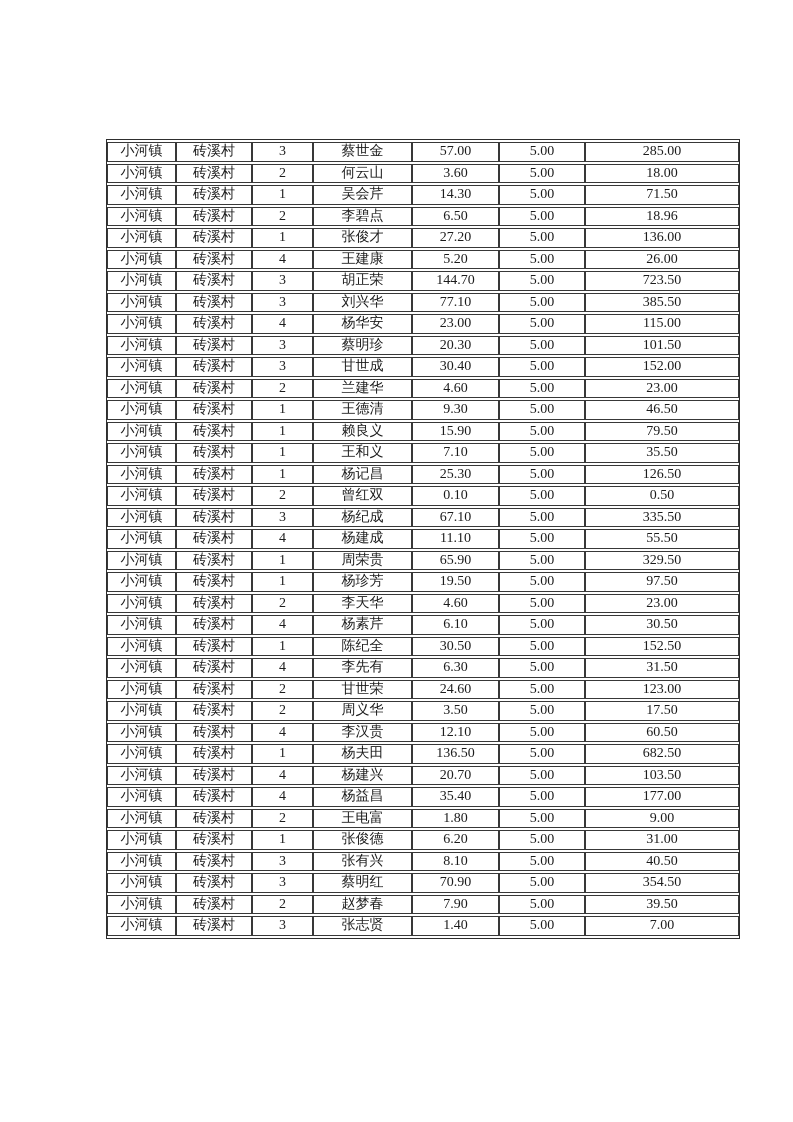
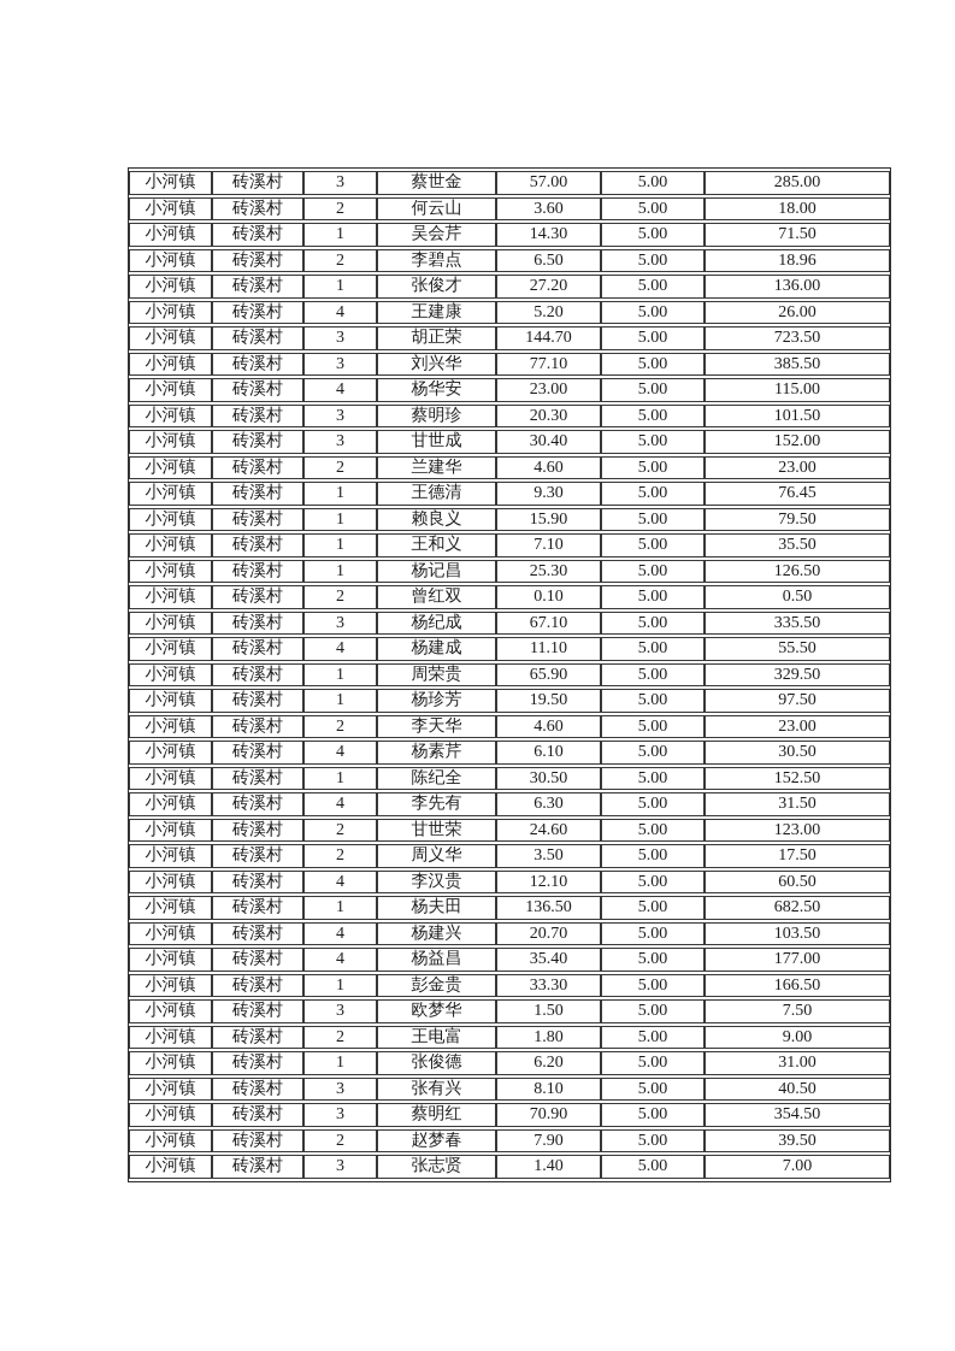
  小河镇	砖溪村	3	蔡世金	57.00	5.00	285.00
  小河镇	砖溪村	2	何云山	3.60	5.00	18.00
  小河镇	砖溪村	1	吴会芹	14.30	5.00	71.50
  小河镇	砖溪村	2	李碧点	6.50	5.00	18.96
  小河镇	砖溪村	1	张俊才	27.20	5.00	136.00
  小河镇	砖溪村	4	王建康	5.20	5.00	26.00
  小河镇	砖溪村	3	胡正荣	144.70	5.00	723.50
  小河镇	砖溪村	3	刘兴华	77.10	5.00	385.50
  小河镇	砖溪村	4	杨华安	23.00	5.00	115.00
  小河镇	砖溪村	3	蔡明珍	20.30	5.00	101.50
  小河镇	砖溪村	3	甘世成	30.40	5.00	152.00
  小河镇	砖溪村	2	兰建华	4.60	5.00	23.00
- 小河镇	砖溪村	1	王德清	9.30	5.00	46.50
+ 小河镇	砖溪村	1	王德清	9.30	5.00	76.45
  小河镇	砖溪村	1	赖良义	15.90	5.00	79.50
  小河镇	砖溪村	1	王和义	7.10	5.00	35.50
  小河镇	砖溪村	1	杨记昌	25.30	5.00	126.50
  小河镇	砖溪村	2	曾红双	0.10	5.00	0.50
  小河镇	砖溪村	3	杨纪成	67.10	5.00	335.50
  小河镇	砖溪村	4	杨建成	11.10	5.00	55.50
  小河镇	砖溪村	1	周荣贵	65.90	5.00	329.50
  小河镇	砖溪村	1	杨珍芳	19.50	5.00	97.50
  小河镇	砖溪村	2	李天华	4.60	5.00	23.00
  小河镇	砖溪村	4	杨素芹	6.10	5.00	30.50
  小河镇	砖溪村	1	陈纪全	30.50	5.00	152.50
  小河镇	砖溪村	4	李先有	6.30	5.00	31.50
  小河镇	砖溪村	2	甘世荣	24.60	5.00	123.00
  小河镇	砖溪村	2	周义华	3.50	5.00	17.50
  小河镇	砖溪村	4	李汉贵	12.10	5.00	60.50
  小河镇	砖溪村	1	杨夫田	136.50	5.00	682.50
  小河镇	砖溪村	4	杨建兴	20.70	5.00	103.50
  小河镇	砖溪村	4	杨益昌	35.40	5.00	177.00
+ 小河镇	砖溪村	1	彭金贵	33.30	5.00	166.50
+ 小河镇	砖溪村	3	欧梦华	1.50	5.00	7.50
  小河镇	砖溪村	2	王电富	1.80	5.00	9.00
  小河镇	砖溪村	1	张俊德	6.20	5.00	31.00
  小河镇	砖溪村	3	张有兴	8.10	5.00	40.50
  小河镇	砖溪村	3	蔡明红	70.90	5.00	354.50
  小河镇	砖溪村	2	赵梦春	7.90	5.00	39.50
  小河镇	砖溪村	3	张志贤	1.40	5.00	7.00
